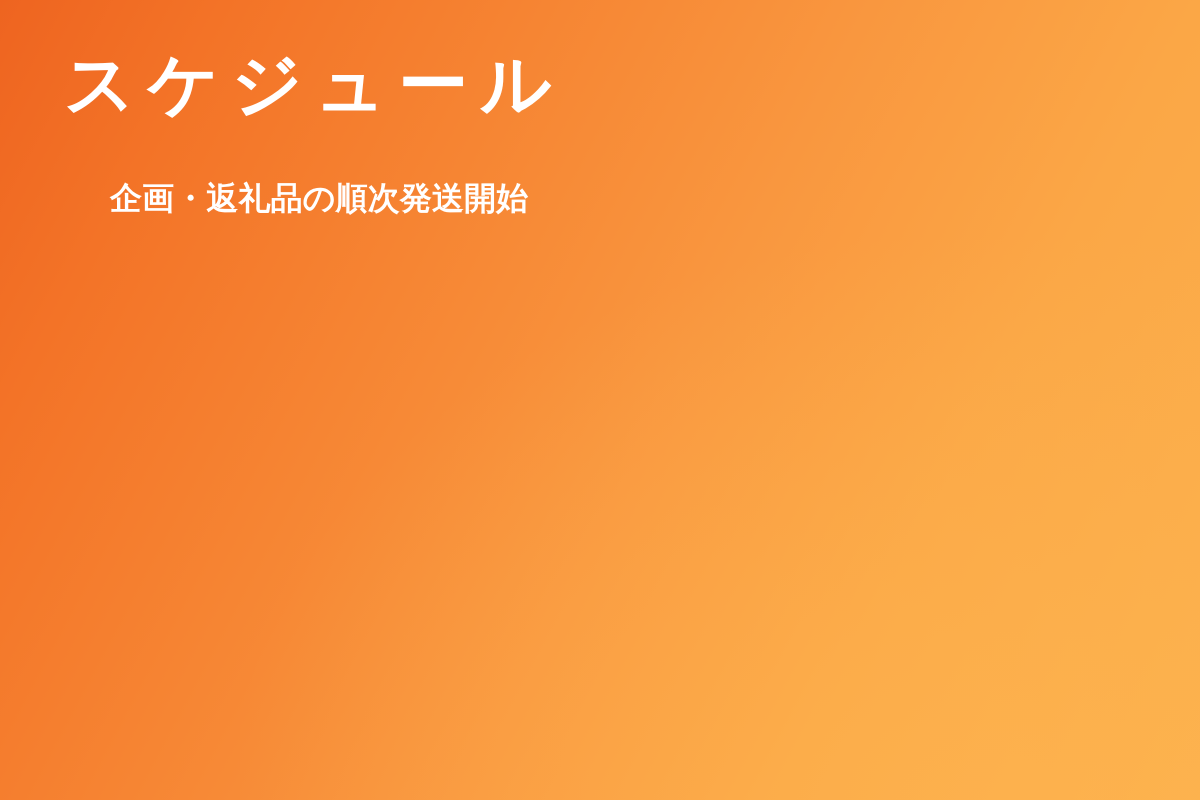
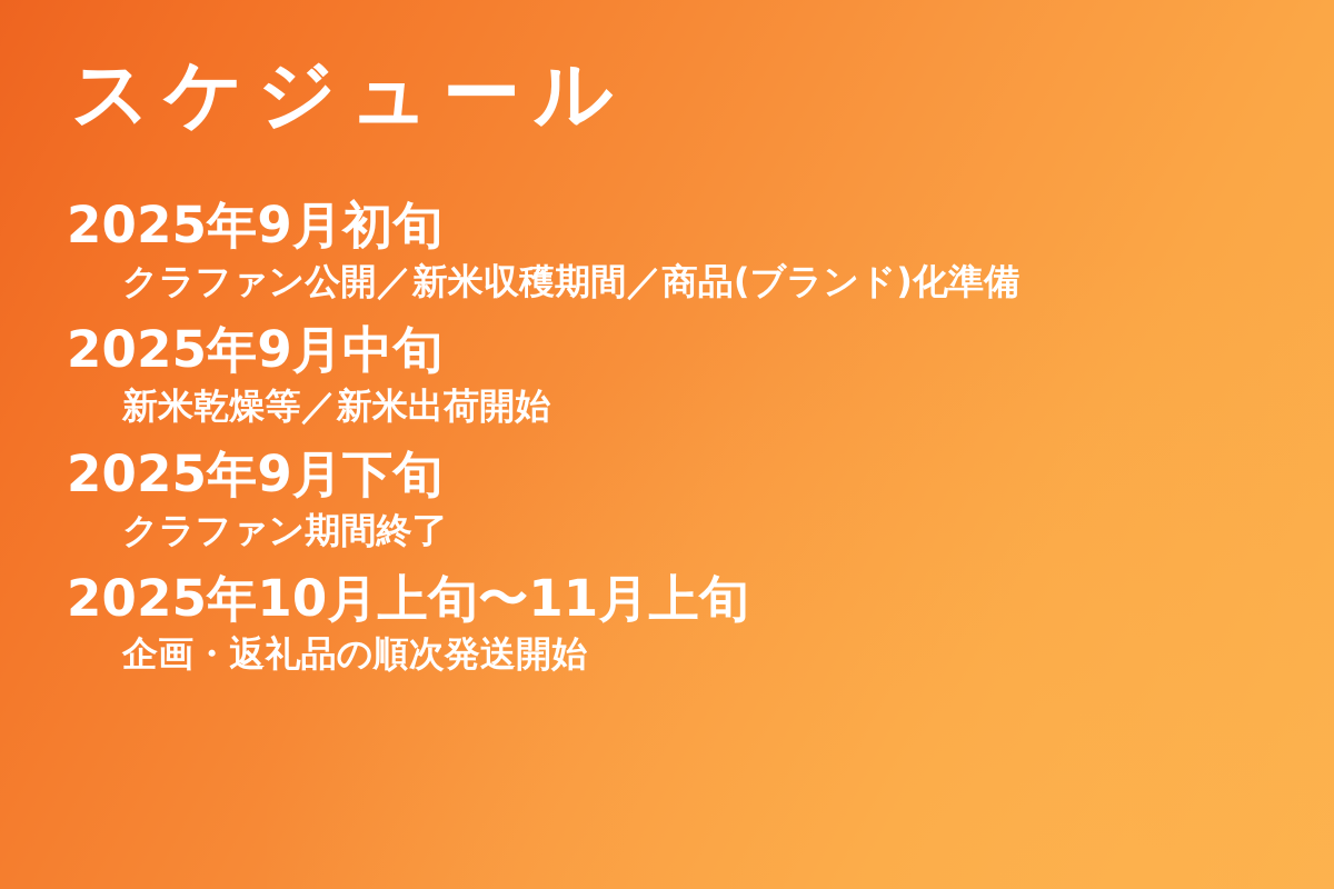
  スケジュール
+ 2025年9月初旬
+ クラファン公開／新米収穫期間／商品(ブランド)化準備
+ 2025年9月中旬
+ 新米乾燥等／新米出荷開始
+ 2025年9月下旬
+ クラファン期間終了
+ 2025年10月上旬〜11月上旬
  企画・返礼品の順次発送開始
